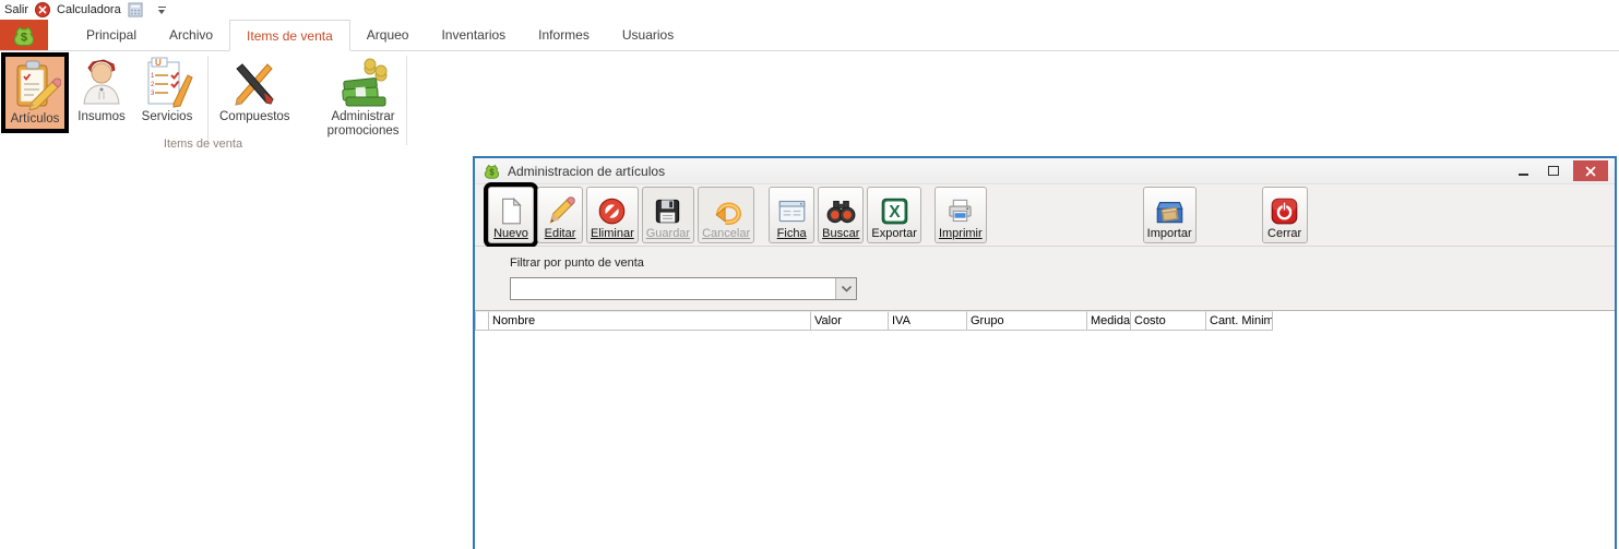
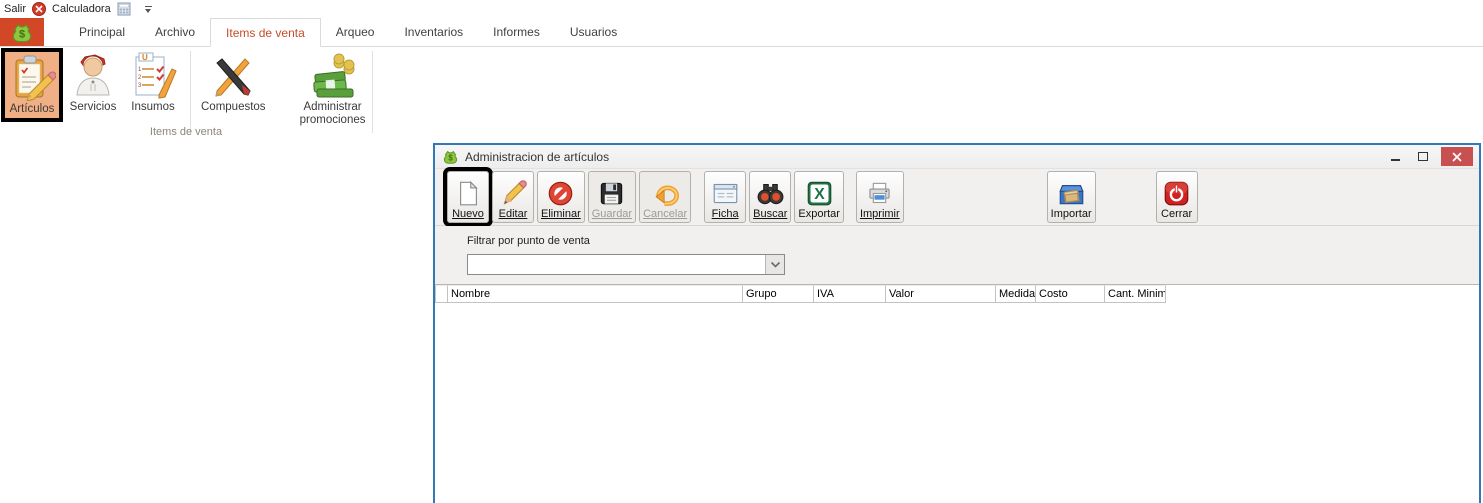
  Salir
  Calculadora
  $
  Principal
  Archivo
  Items de venta
  Arqueo
  Inventarios
  Informes
  Usuarios
  Artículos
- Insumos
+ Servicios
  U
- Servicios
+ Insumos
  Compuestos
  Administrar promociones
  Items de venta
  $
  Administracion de artículos
  Nuevo
  Editar
  Eliminar
  Guardar
  Cancelar
  Ficha
  Buscar
  X
  Exportar
  Imprimir
  Importar
  Cerrar
  Filtrar por punto de venta
  Nombre
- Valor
+ Grupo
  IVA
- Grupo
+ Valor
  Medida
  Costo
  Cant. Minim
